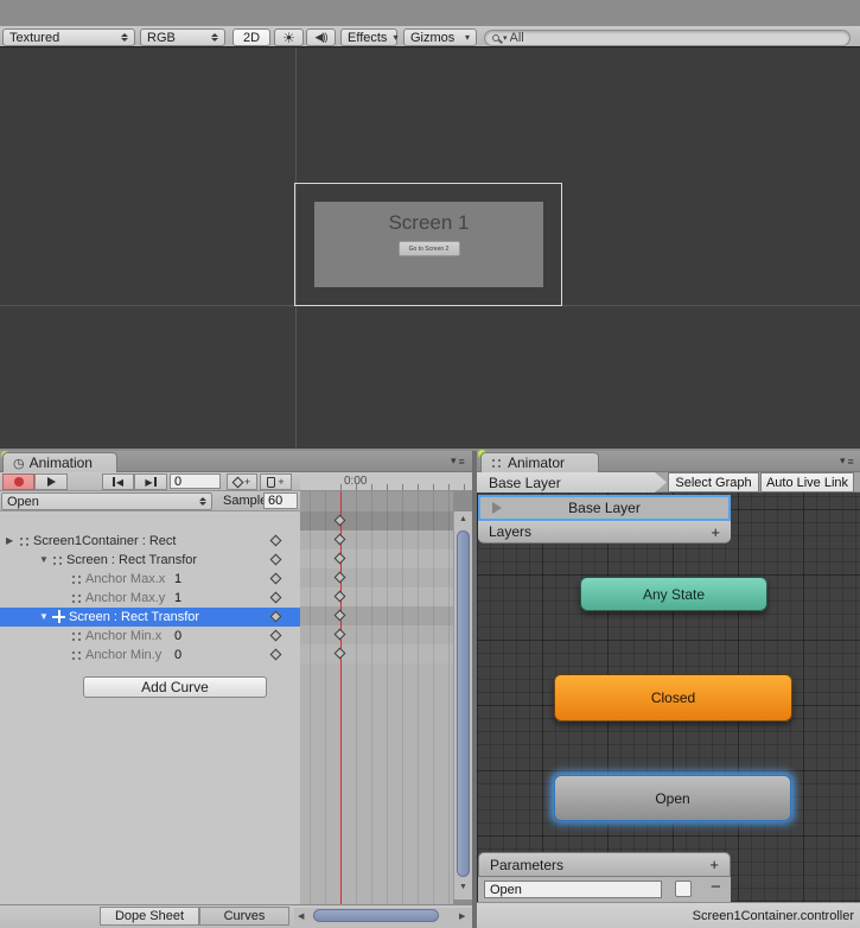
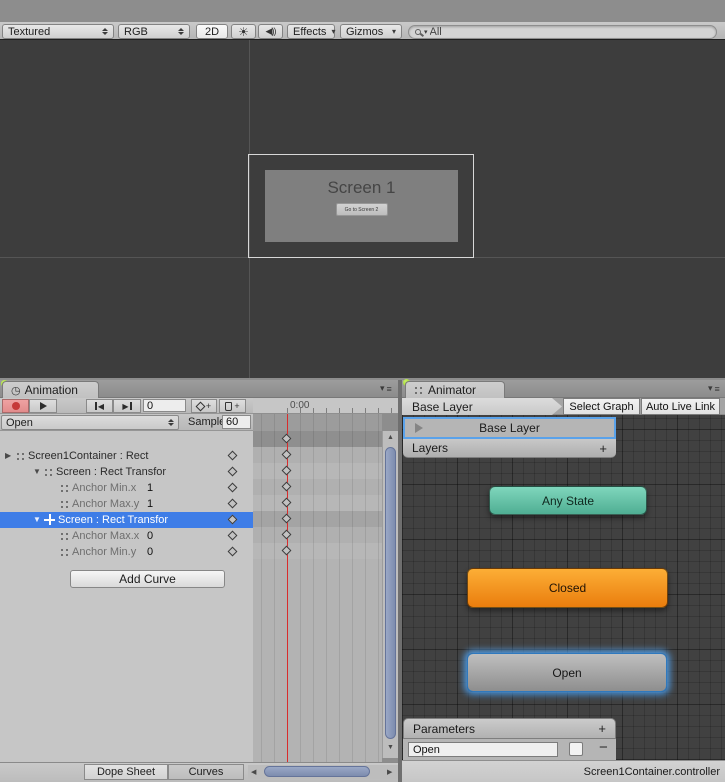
  Textured
  RGB
  2D
  ☀
  ◀))
  Effects
  ▾
  Gizmos
  ▾
  All
  Screen 1
  ◷
  Animation
  ▾
  ≡
  ◀
  ▶
  0
  +
  +
  Open
  Sampl
  60
  0:00
  ▶
  Screen1Container : Rect
  ▼
  Screen : Rect Transfor
- Anchor Max.x
+ Anchor Min.x
  1
  Anchor Max.y
  1
  ▼
  Screen : Rect Transfor
- Anchor Min.x
+ Anchor Max.x
  0
  Anchor Min.y
  0
  Add Curve
  Dope Sheet
  Curves
  Animator
  ▾
  ≡
  Base Layer
  Select Graph
  Auto Live Link
  Base Layer
  Layers
  +
  Any State
  Closed
  Open
  Parameters
  +
  Open
  −
  Screen1Container.controller
